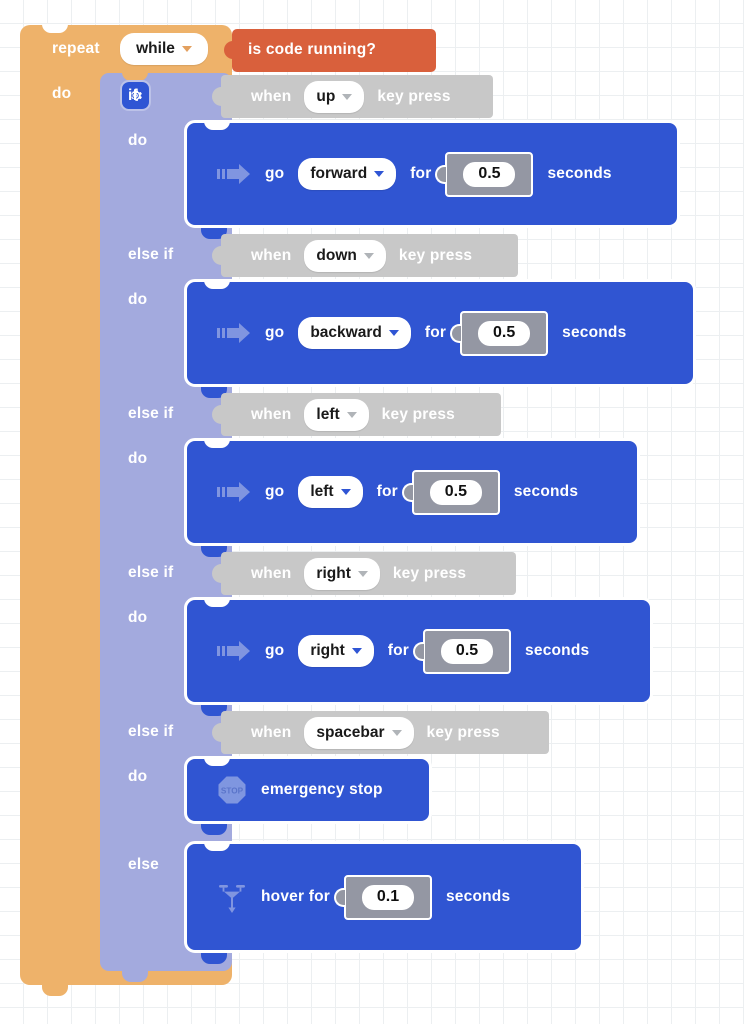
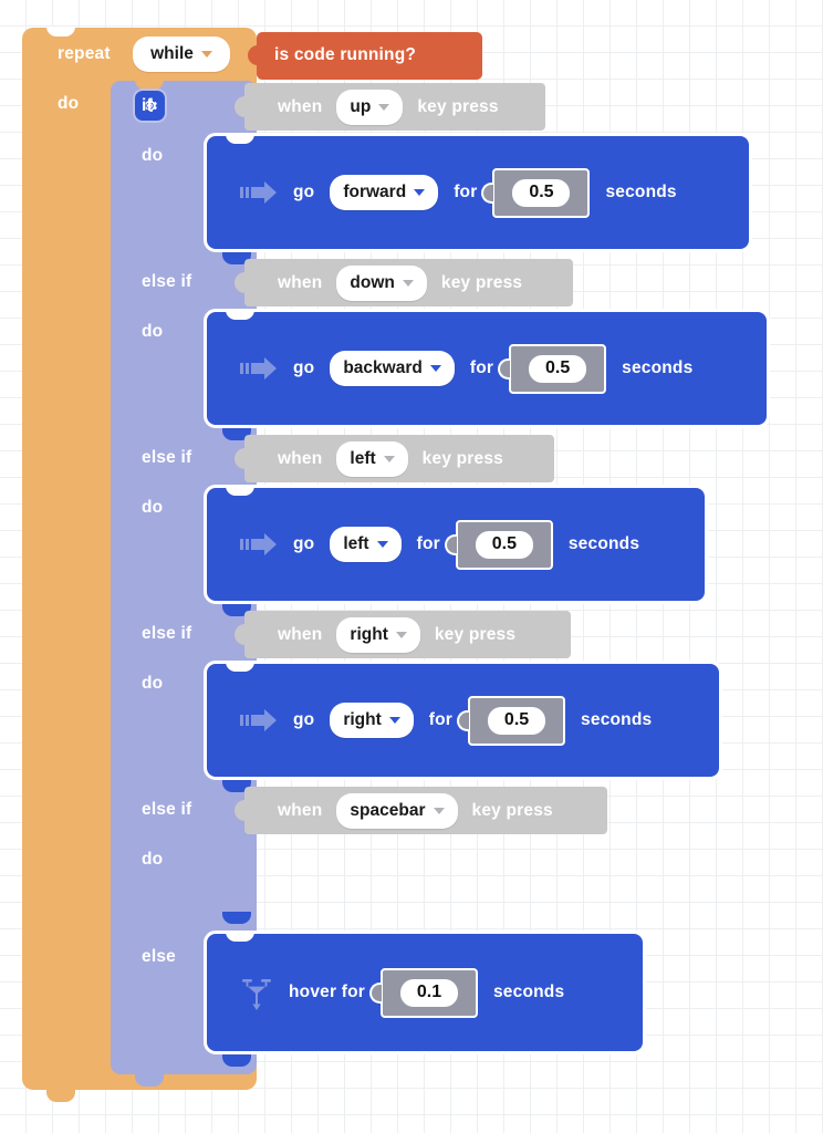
  repeat
  while
  do
  is code running?
  if
  do
  else if
  do
  else if
  do
  else if
  do
  else if
  do
  else
  when
  up
  key press
  go
  forward
  for
  0.5
  seconds
  when
  down
  key press
  go
  backward
  for
  0.5
  seconds
  when
  left
  key press
  go
  left
  for
  0.5
  seconds
  when
  right
  key press
  go
  right
  for
  0.5
  seconds
  when
  spacebar
  key press
- STOP
- emergency stop
  hover for
  0.1
  seconds
